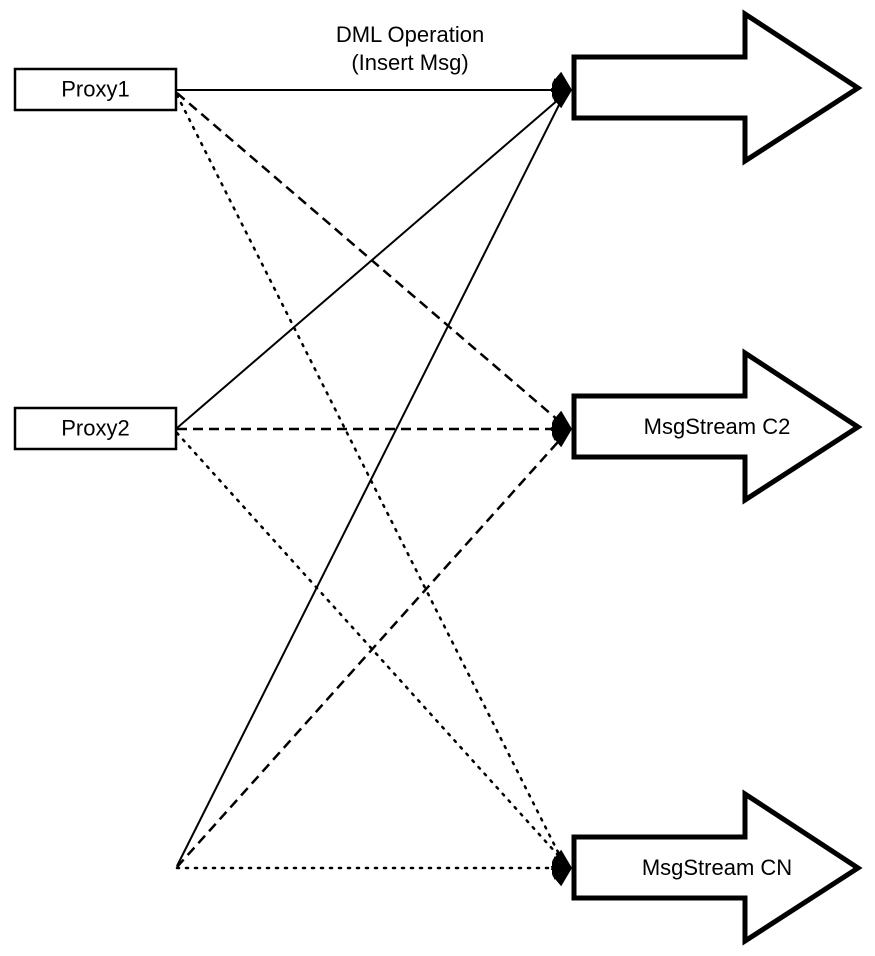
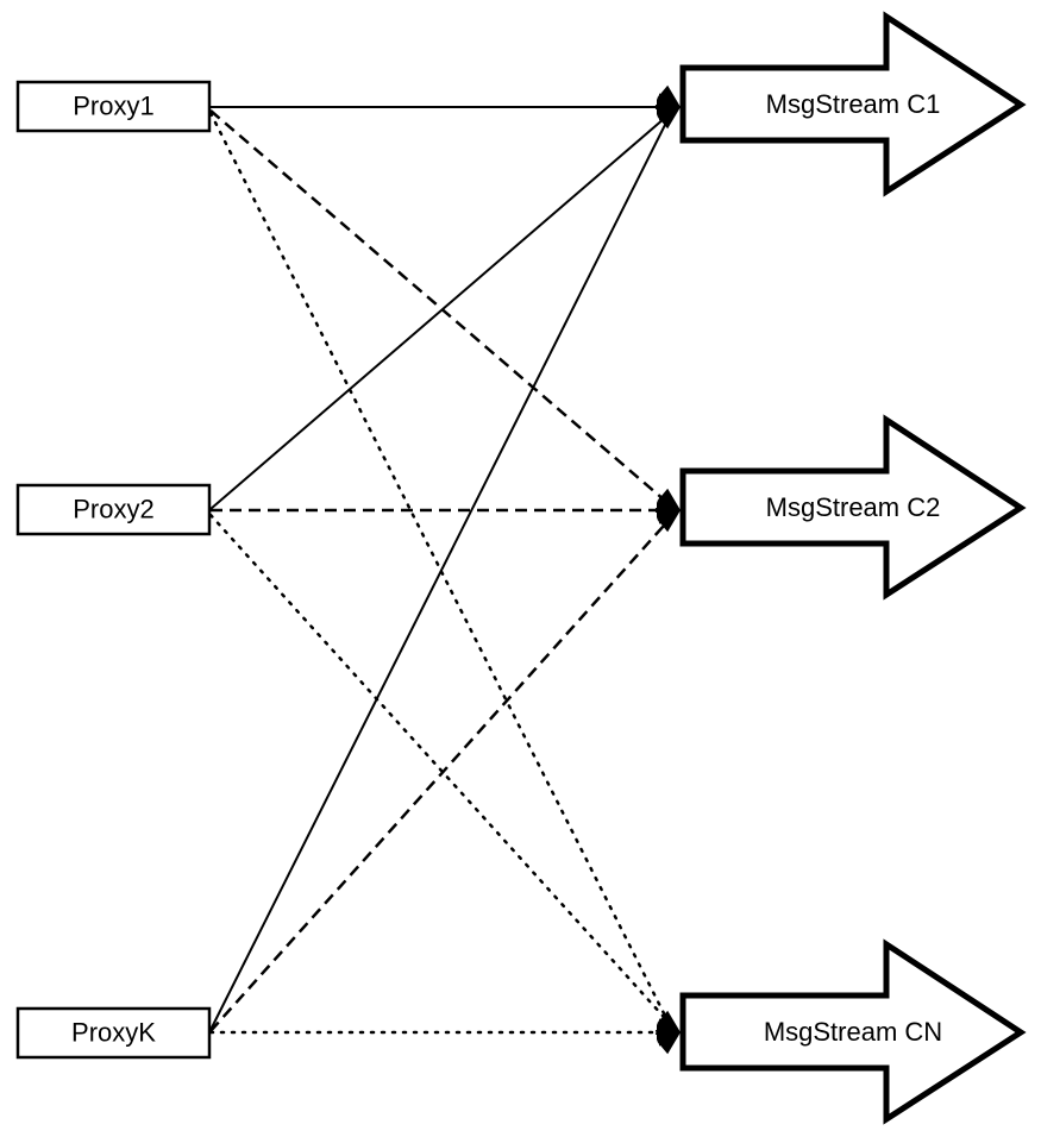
  Proxy1
  Proxy2
+ ProxyK
+ MsgStream C1
  MsgStream C2
  MsgStream CN
- DML Operation
- (Insert Msg)
